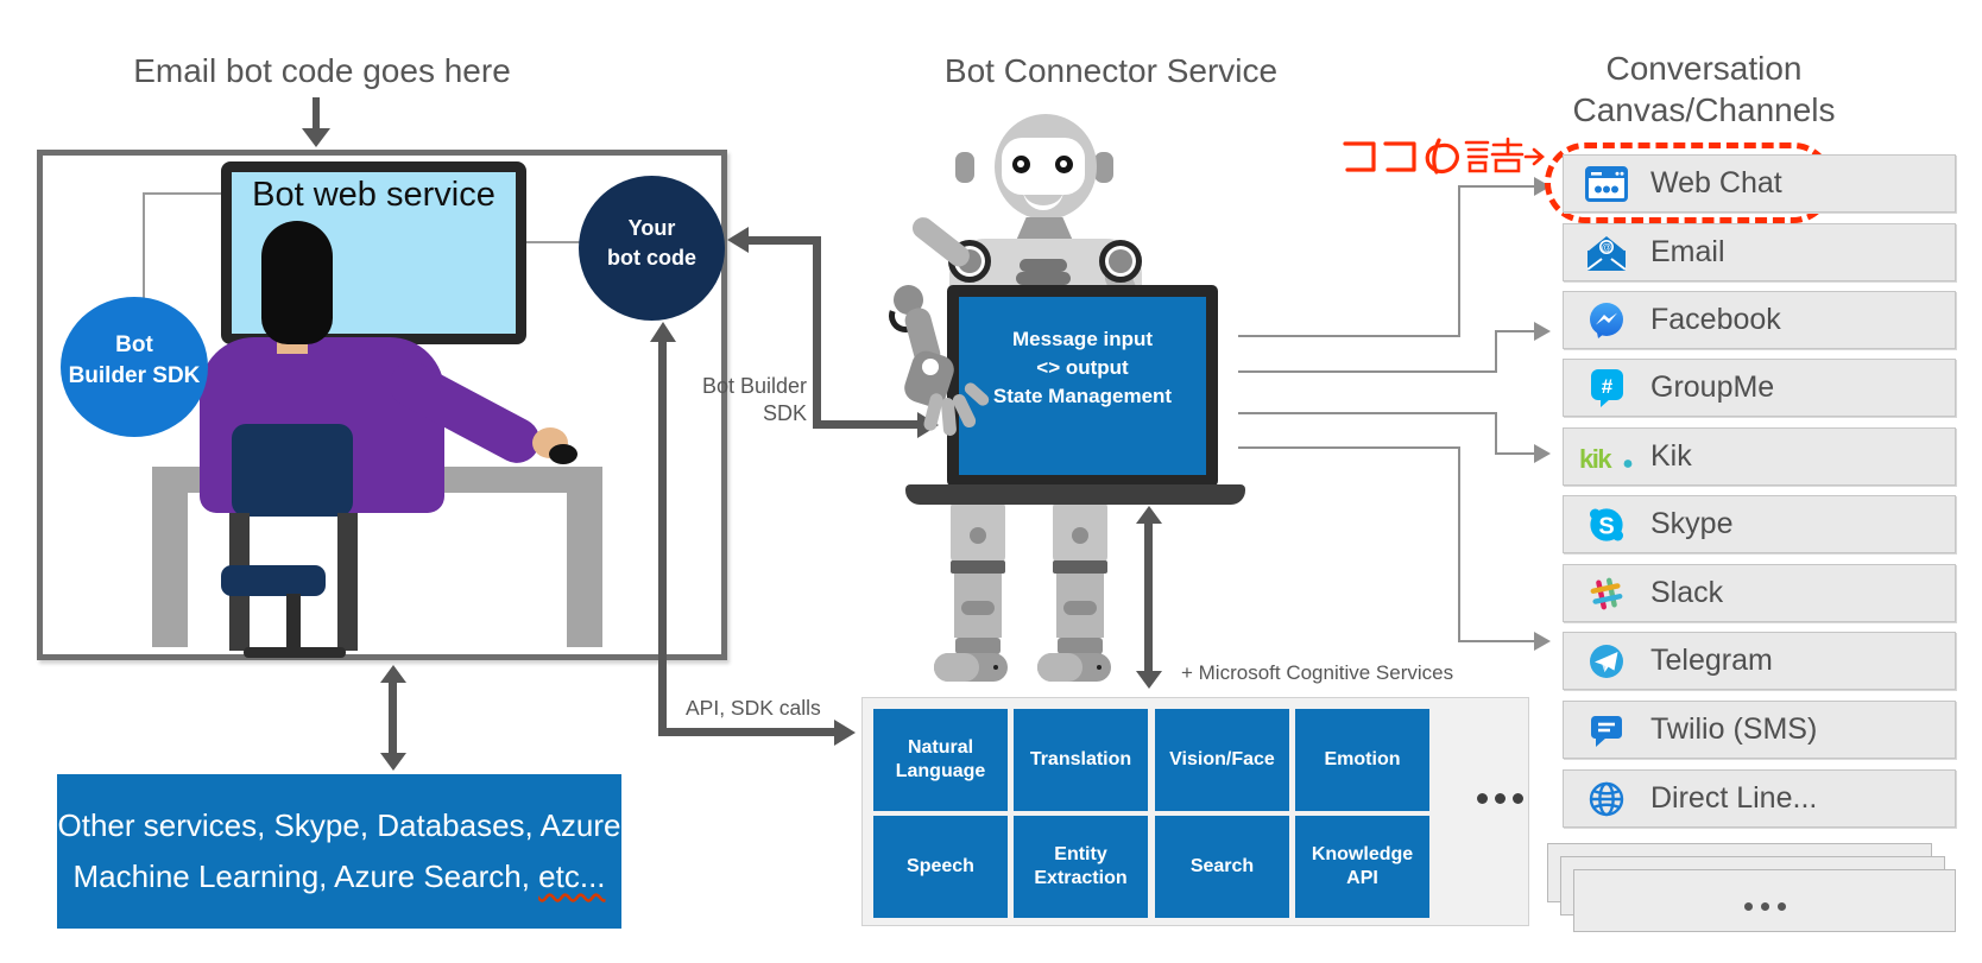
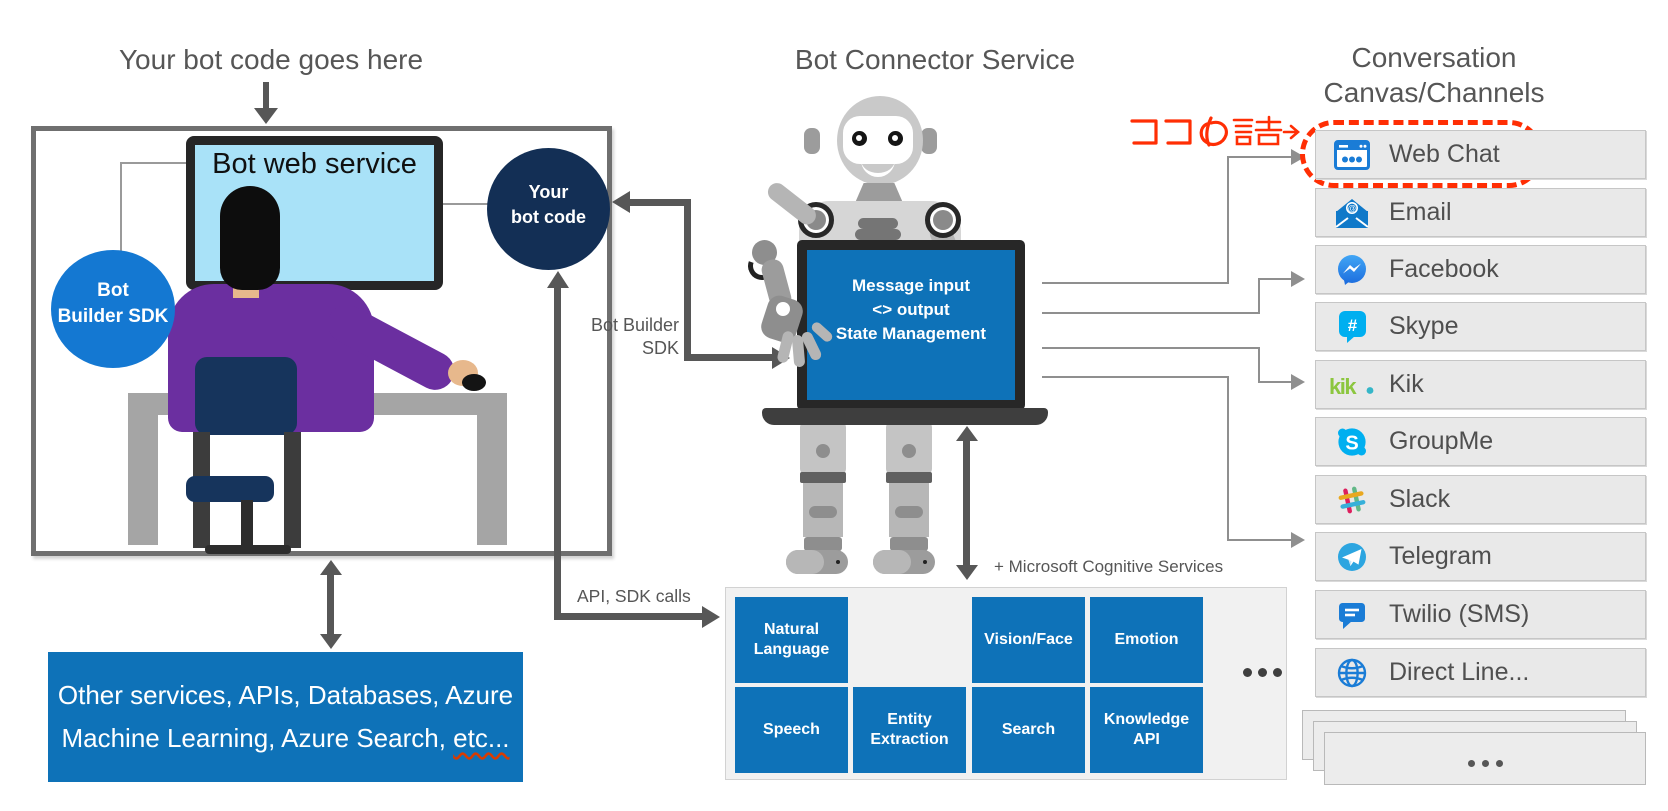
- Email bot code goes here
+ Your bot code goes here
  Bot Connector Service
  Conversation
  Canvas/Channels
  Bot web service
  Bot
  Builder SDK
  Your
  bot code
  Bot Builder
  SDK
  API, SDK calls
- Other services, Skype, Databases, Azure
+ Other services, APIs, Databases, Azure
  Machine Learning, Azure Search, etc...
  Message input
  <> output
  State Management
  + Microsoft Cognitive Services
  Natural Language
- Translation
  Vision/Face
  Emotion
  Speech
  Entity Extraction
  Search
  Knowledge API
  Web Chat
  @
  Email
  Facebook
  #
- GroupMe
+ Skype
  kik
  Kik
  S
- Skype
+ GroupMe
  Slack
  Telegram
  Twilio (SMS)
  Direct Line...
